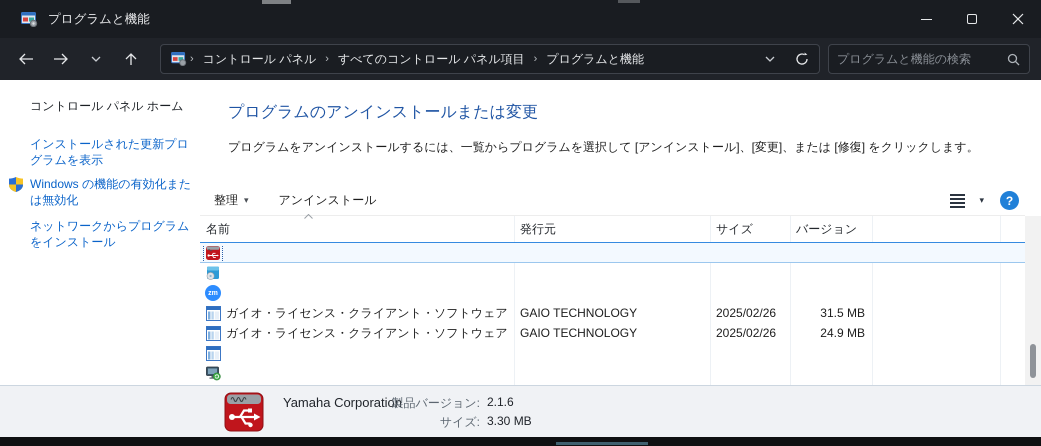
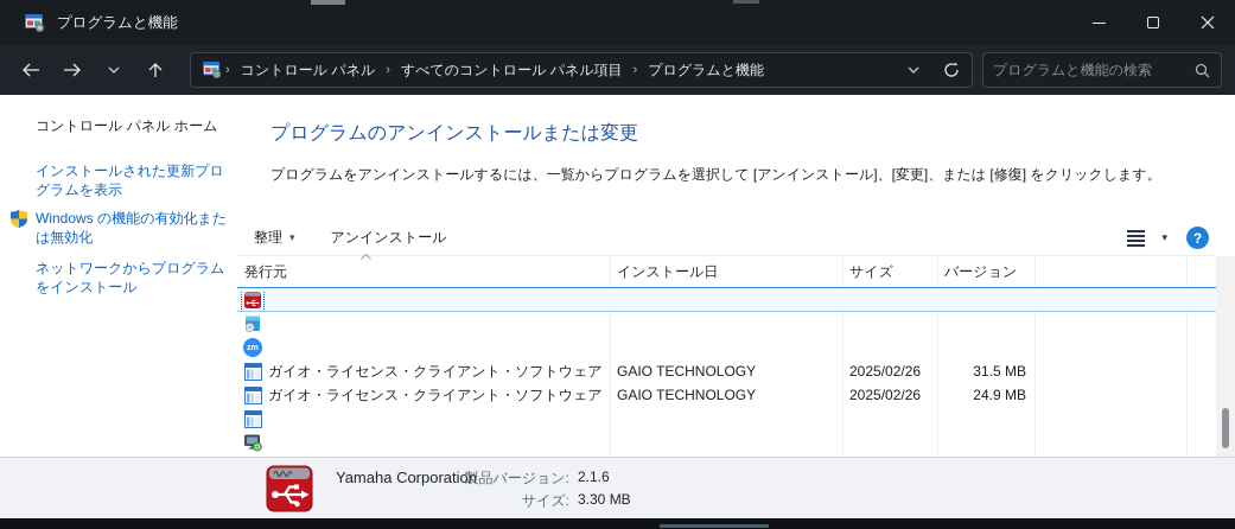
  プログラムと機能
  ›
  コントロール パネル
  ›
  すべてのコントロール パネル項目
  ›
  プログラムと機能
  プログラムと機能の検索
  コントロール パネル ホーム
  インストールされた更新プログラムを表示
  Windows の機能の有効化または無効化
  ネットワークからプログラムをインストール
  プログラムのアンインストールまたは変更
  プログラムをアンインストールするには、一覧からプログラムを選択して [アンインストール]、[変更]、または [修復] をクリックします。
  整理
  ▾
  アンインストール
  ▾
  ?
- 名前
  発行元
+ インストール日
  サイズ
  バージョン
  ガイオ・ライセンス・クライアント・ソフトウェア（
  GAIO TECHNOLOGY
  2025/02/26
  31.5 MB
  ガイオ・ライセンス・クライアント・ソフトウェア（
  GAIO TECHNOLOGY
  2025/02/26
  24.9 MB
  Yamaha Corporation
  製品バージョン:
  2.1.6
  サイズ:
  3.30 MB
